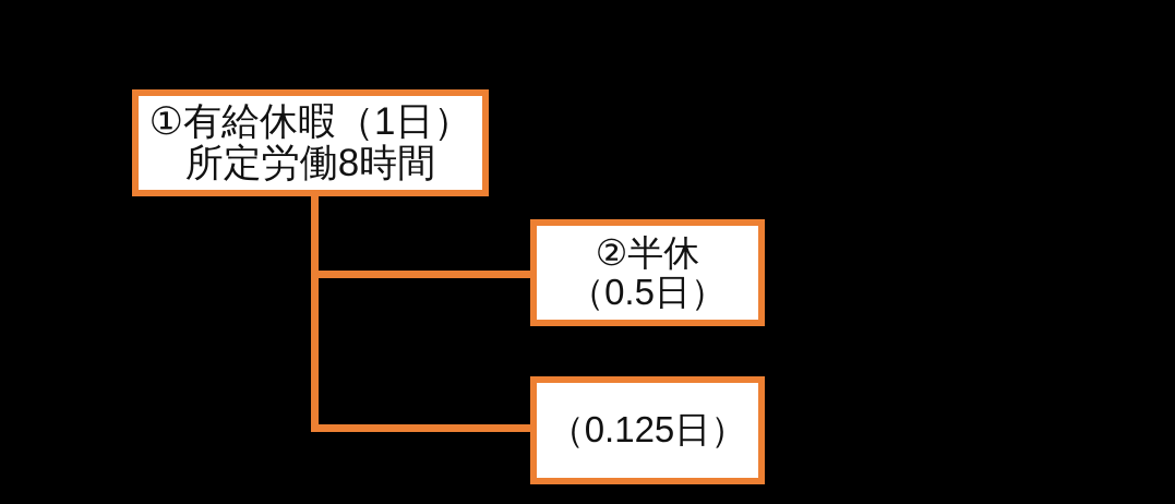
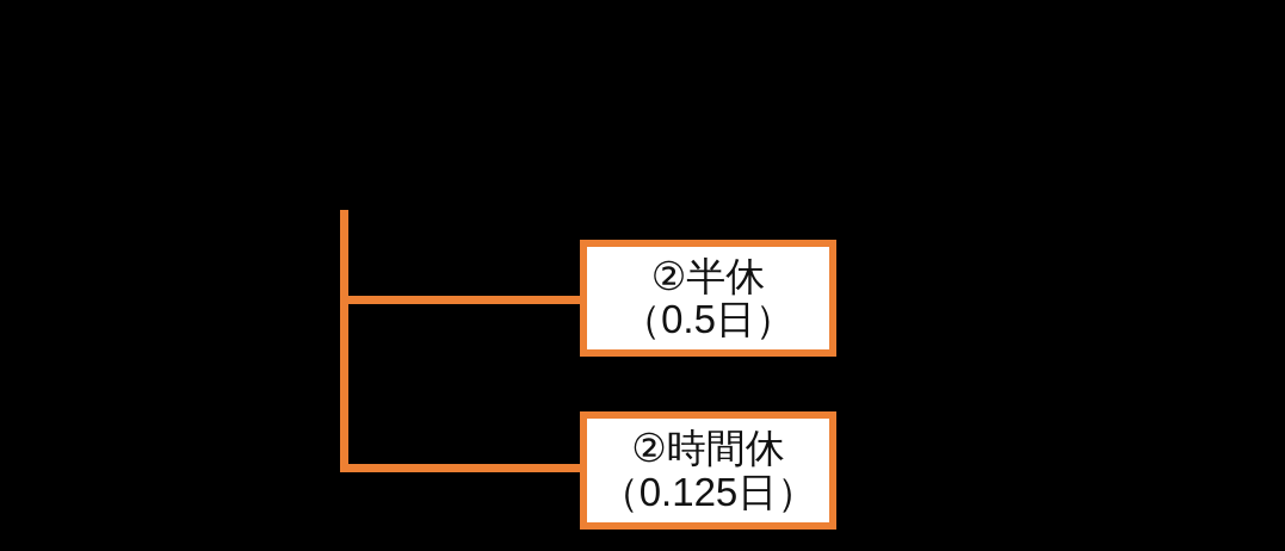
- ①有給休暇（1日）
- 所定労働8時間
  ②半休
  （0.5日）
+ ②時間休
  （0.125日）
